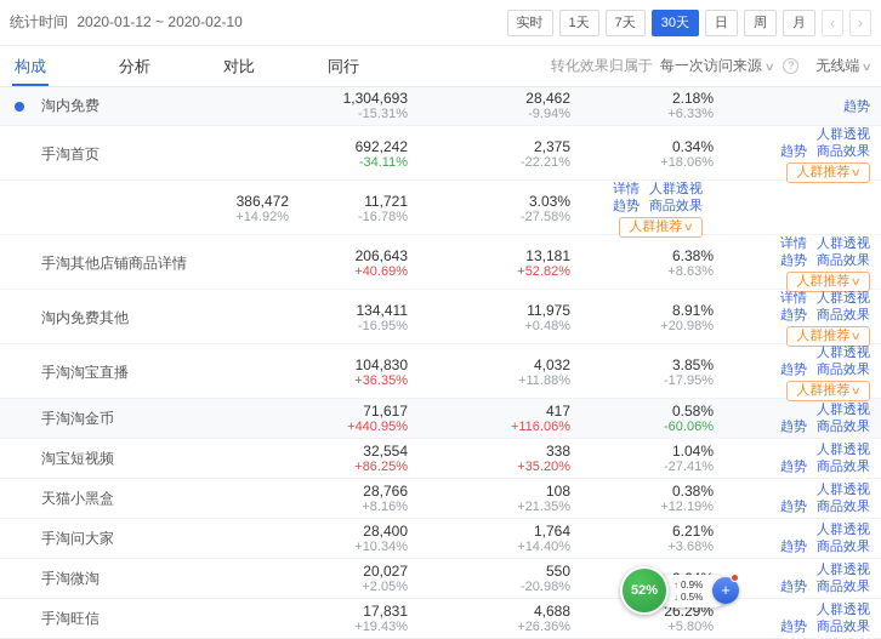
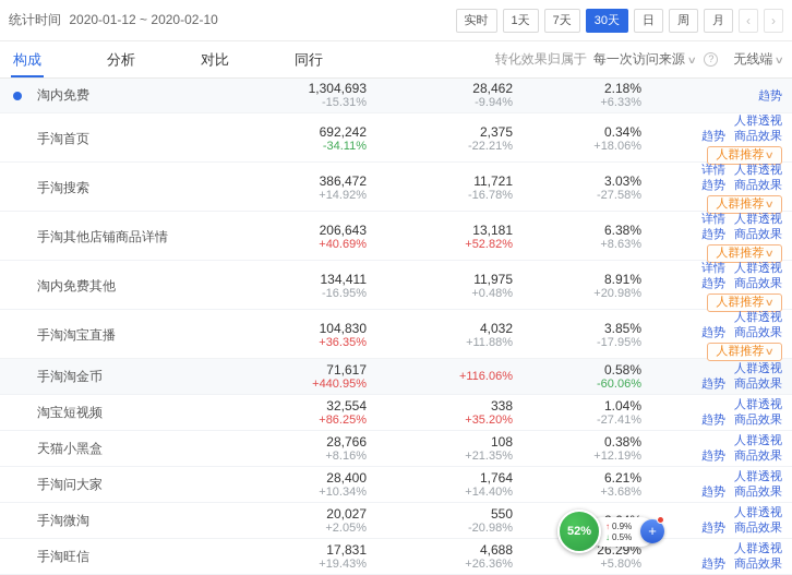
  统计时间 2020-01-12 ~ 2020-02-10
  实时
  1天
  7天
  30天
  日
  周
  月
  ‹
  ›
  构成
  分析
  对比
  同行
  转化效果归属于
  每一次访问来源 ∨
  ?
  无线端 ∨
  淘内免费
  1,304,693
  -15.31%
  28,462
  -9.94%
  2.18%
  +6.33%
  趋势
  手淘首页
  692,242
  -34.11%
  2,375
  -22.21%
  0.34%
  +18.06%
  人群透视
  趋势 商品效果
  人群推荐∨
+ 手淘搜索
  386,472
  +14.92%
  11,721
  -16.78%
  3.03%
  -27.58%
  详情 人群透视
  趋势 商品效果
  人群推荐∨
  手淘其他店铺商品详情
  206,643
  +40.69%
  13,181
  +52.82%
  6.38%
  +8.63%
  详情 人群透视
  趋势 商品效果
  人群推荐∨
  淘内免费其他
  134,411
  -16.95%
  11,975
  +0.48%
  8.91%
  +20.98%
  详情 人群透视
  趋势 商品效果
  人群推荐∨
  手淘淘宝直播
  104,830
  +36.35%
  4,032
  +11.88%
  3.85%
  -17.95%
  人群透视
  趋势 商品效果
  人群推荐∨
  手淘淘金币
  71,617
  +440.95%
- 417
  +116.06%
  0.58%
  -60.06%
  人群透视
  趋势 商品效果
  淘宝短视频
  32,554
  +86.25%
  338
  +35.20%
  1.04%
  -27.41%
  人群透视
  趋势 商品效果
  天猫小黑盒
  28,766
  +8.16%
  108
  +21.35%
  0.38%
  +12.19%
  人群透视
  趋势 商品效果
  手淘问大家
  28,400
  +10.34%
  1,764
  +14.40%
  6.21%
  +3.68%
  人群透视
  趋势 商品效果
  手淘微淘
  20,027
  +2.05%
  550
  -20.98%
  人群透视
  趋势 商品效果
  手淘旺信
  17,831
  +19.43%
  4,688
  +26.36%
  26.29%
  +5.80%
  人群透视
  趋势 商品效果
  ↑ 0.9%
  ↓ 0.5%
  52%
  +
